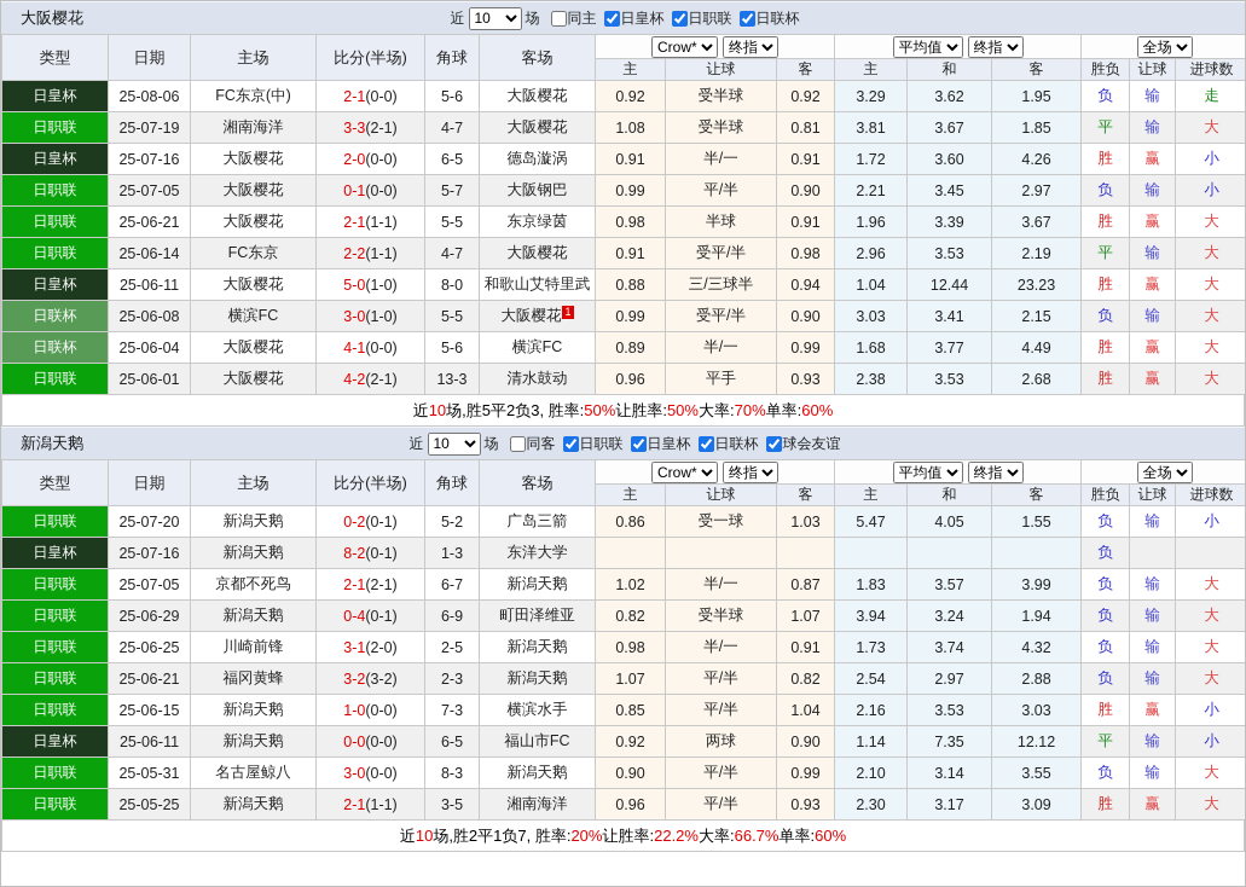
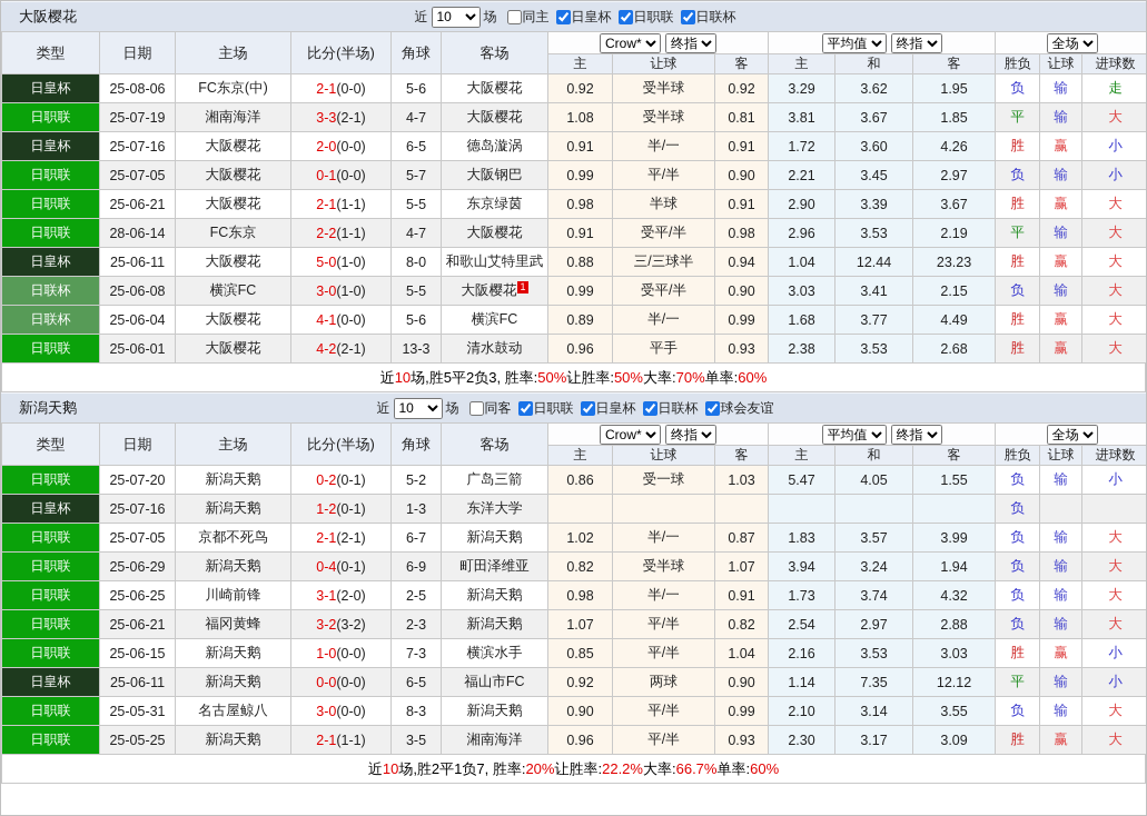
  大阪樱花
  近
  10
  场
  同主
  日皇杯
  日职联
  日联杯
  类型	日期	主场	比分(半场)	角球	客场	Crow* 终指	平均值 终指	全场
  主	让球	客	主	和	客	胜负	让球	进球数
  日皇杯	25-08-06	FC东京(中)	2-1(0-0)	5-6	大阪樱花	0.92	受半球	0.92	3.29	3.62	1.95	负	输	走
  日职联	25-07-19	湘南海洋	3-3(2-1)	4-7	大阪樱花	1.08	受半球	0.81	3.81	3.67	1.85	平	输	大
  日皇杯	25-07-16	大阪樱花	2-0(0-0)	6-5	德岛漩涡	0.91	半/一	0.91	1.72	3.60	4.26	胜	赢	小
  日职联	25-07-05	大阪樱花	0-1(0-0)	5-7	大阪钢巴	0.99	平/半	0.90	2.21	3.45	2.97	负	输	小
- 日职联	25-06-21	大阪樱花	2-1(1-1)	5-5	东京绿茵	0.98	半球	0.91	1.96	3.39	3.67	胜	赢	大
+ 日职联	25-06-21	大阪樱花	2-1(1-1)	5-5	东京绿茵	0.98	半球	0.91	2.90	3.39	3.67	胜	赢	大
- 日职联	25-06-14	FC东京	2-2(1-1)	4-7	大阪樱花	0.91	受平/半	0.98	2.96	3.53	2.19	平	输	大
+ 日职联	28-06-14	FC东京	2-2(1-1)	4-7	大阪樱花	0.91	受平/半	0.98	2.96	3.53	2.19	平	输	大
  日皇杯	25-06-11	大阪樱花	5-0(1-0)	8-0	和歌山艾特里武	0.88	三/三球半	0.94	1.04	12.44	23.23	胜	赢	大
  日联杯	25-06-08	横滨FC	3-0(1-0)	5-5	大阪樱花 1	0.99	受平/半	0.90	3.03	3.41	2.15	负	输	大
  日联杯	25-06-04	大阪樱花	4-1(0-0)	5-6	横滨FC	0.89	半/一	0.99	1.68	3.77	4.49	胜	赢	大
  日职联	25-06-01	大阪樱花	4-2(2-1)	13-3	清水鼓动	0.96	平手	0.93	2.38	3.53	2.68	胜	赢	大
  近
  10
  场,胜5平2负3, 胜率:
  50%
  让胜率:
  50%
  大率:
  70%
  单率:
  60%
  新潟天鹅
  近
  10
  场
  同客
  日职联
  日皇杯
  日联杯
  球会友谊
  类型	日期	主场	比分(半场)	角球	客场	Crow* 终指	平均值 终指	全场
  主	让球	客	主	和	客	胜负	让球	进球数
  日职联	25-07-20	新潟天鹅	0-2(0-1)	5-2	广岛三箭	0.86	受一球	1.03	5.47	4.05	1.55	负	输	小
- 日皇杯	25-07-16	新潟天鹅	8-2(0-1)	1-3	东洋大学							负
+ 日皇杯	25-07-16	新潟天鹅	1-2(0-1)	1-3	东洋大学							负
  日职联	25-07-05	京都不死鸟	2-1(2-1)	6-7	新潟天鹅	1.02	半/一	0.87	1.83	3.57	3.99	负	输	大
  日职联	25-06-29	新潟天鹅	0-4(0-1)	6-9	町田泽维亚	0.82	受半球	1.07	3.94	3.24	1.94	负	输	大
  日职联	25-06-25	川崎前锋	3-1(2-0)	2-5	新潟天鹅	0.98	半/一	0.91	1.73	3.74	4.32	负	输	大
  日职联	25-06-21	福冈黄蜂	3-2(3-2)	2-3	新潟天鹅	1.07	平/半	0.82	2.54	2.97	2.88	负	输	大
  日职联	25-06-15	新潟天鹅	1-0(0-0)	7-3	横滨水手	0.85	平/半	1.04	2.16	3.53	3.03	胜	赢	小
  日皇杯	25-06-11	新潟天鹅	0-0(0-0)	6-5	福山市FC	0.92	两球	0.90	1.14	7.35	12.12	平	输	小
  日职联	25-05-31	名古屋鲸八	3-0(0-0)	8-3	新潟天鹅	0.90	平/半	0.99	2.10	3.14	3.55	负	输	大
  日职联	25-05-25	新潟天鹅	2-1(1-1)	3-5	湘南海洋	0.96	平/半	0.93	2.30	3.17	3.09	胜	赢	大
  近
  10
  场,胜2平1负7, 胜率:
  20%
  让胜率:
  22.2%
  大率:
  66.7%
  单率:
  60%
